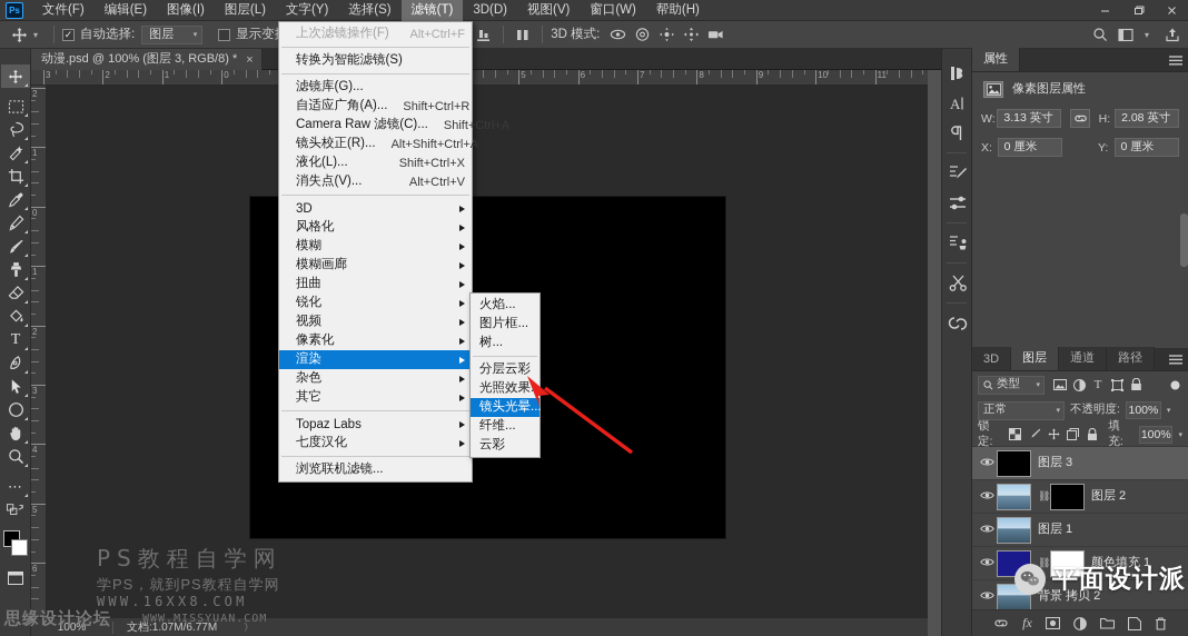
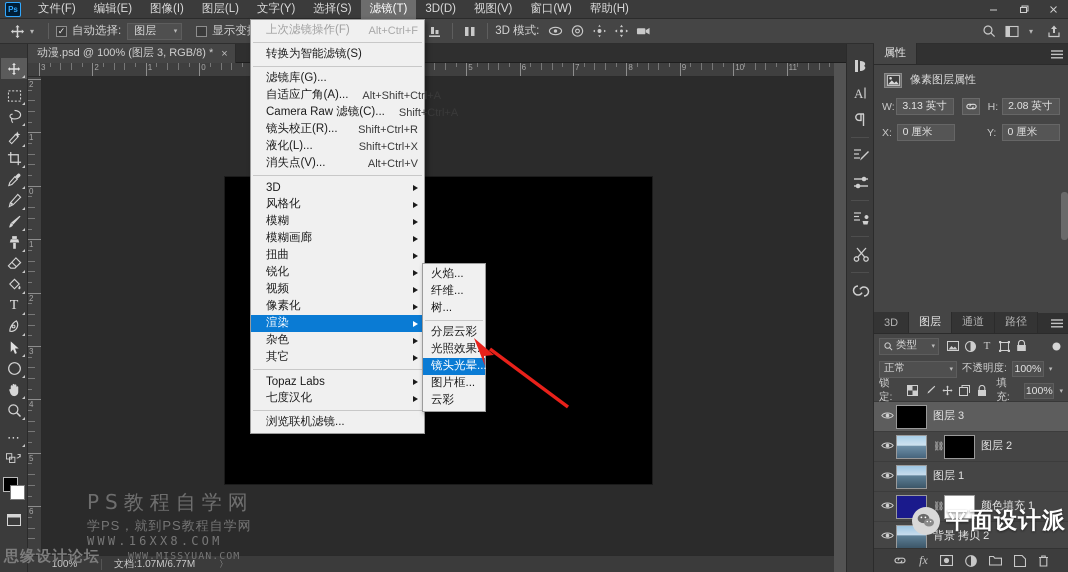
  Ps
  文件(F)
  编辑(E)
  图像(I)
  图层(L)
  文字(Y)
  选择(S)
  滤镜(T)
  3D(D)
  视图(V)
  窗口(W)
  帮助(H)
  ▾
  ✓
  自动选择:
  图层
  3D 模式:
  ▾
  T
  ⋯
  动漫.psd @ 100% (图层 3, RGB/8) *
  ×
  3
  2
  1
  0
  5
  6
  7
  8
  9
  10
  11
  2
  1
  0
  1
  2
  3
  4
  5
  6
  PS教程自学网
  学PS，就到PS教程自学网
  WWW.16XX8.COM
  思缘设计论坛
  WWW.MISSYUAN.COM
  100%
  文档:1.07M/6.77M
  〉
  上次滤镜操作(F)
  Alt+Ctrl+F
  转换为智能滤镜(S)
  滤镜库(G)...
  自适应广角(A)...
- Shift+Ctrl+R
+ Alt+Shift+Ctrl+A
  Camera Raw 滤镜(C)...
  Shift+Ctrl+A
  镜头校正(R)...
- Alt+Shift+Ctrl+A
+ Shift+Ctrl+R
  液化(L)...
  Shift+Ctrl+X
  消失点(V)...
  Alt+Ctrl+V
  3D
  风格化
  模糊
  模糊画廊
  扭曲
  锐化
  视频
  像素化
  渲染
  杂色
  其它
  Topaz Labs
  七度汉化
  浏览联机滤镜...
  火焰...
- 图片框...
+ 纤维...
  树...
  分层云彩
  镜头光晕...
- 纤维...
+ 图片框...
  云彩
  A
  属性
  像素图层属性
  W:
  3.13 英寸
  H:
  2.08 英寸
  X:
  0 厘米
  Y:
  0 厘米
  3D
  图层
  通道
  路径
  类型
  T
  正常
  不透明度:
  100%
  锁定:
  填充:
  100%
  图层 3
  ⛓
  图层 2
  图层 1
  ⛓
  颜色填充 1
  背景 拷贝 2
  fx
  平面设计派
